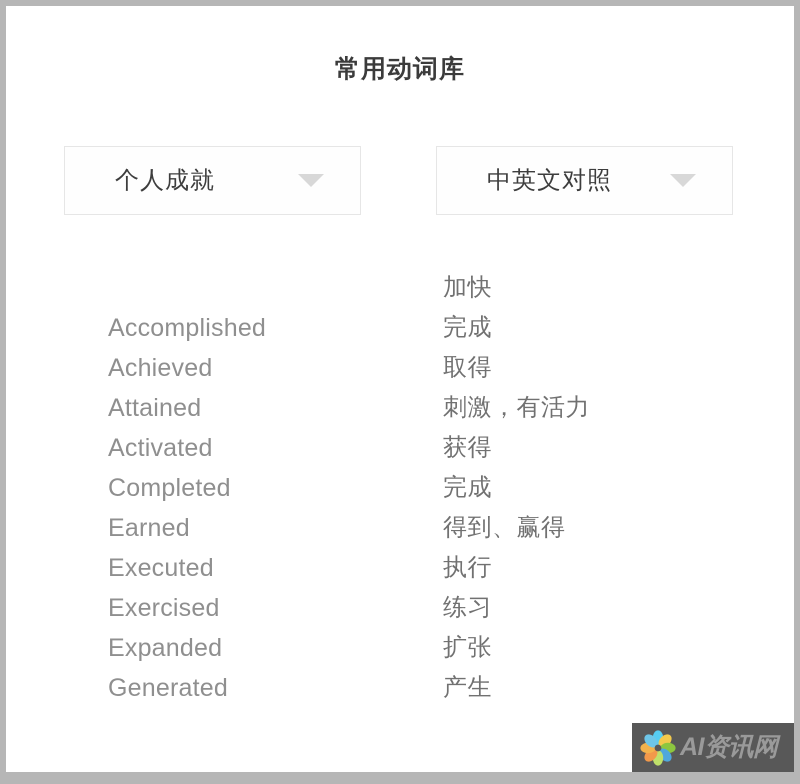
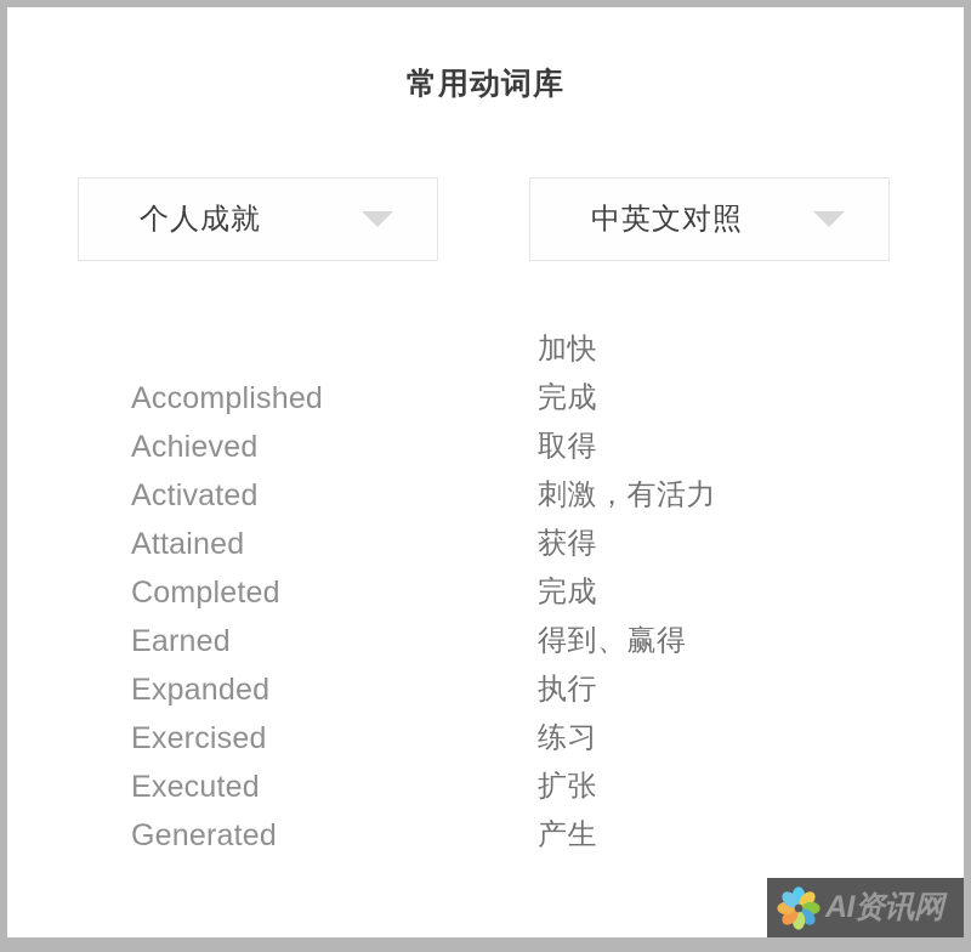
  常用动词库
  个人成就
  中英文对照
  加快
  Accomplished
  完成
  Achieved
  取得
- Attained
+ Activated
  刺激，有活力
- Activated
+ Attained
  获得
  Completed
  完成
  Earned
  得到、赢得
- Executed
+ Expanded
  执行
  Exercised
  练习
- Expanded
+ Executed
  扩张
  Generated
  产生
  AI资讯网
